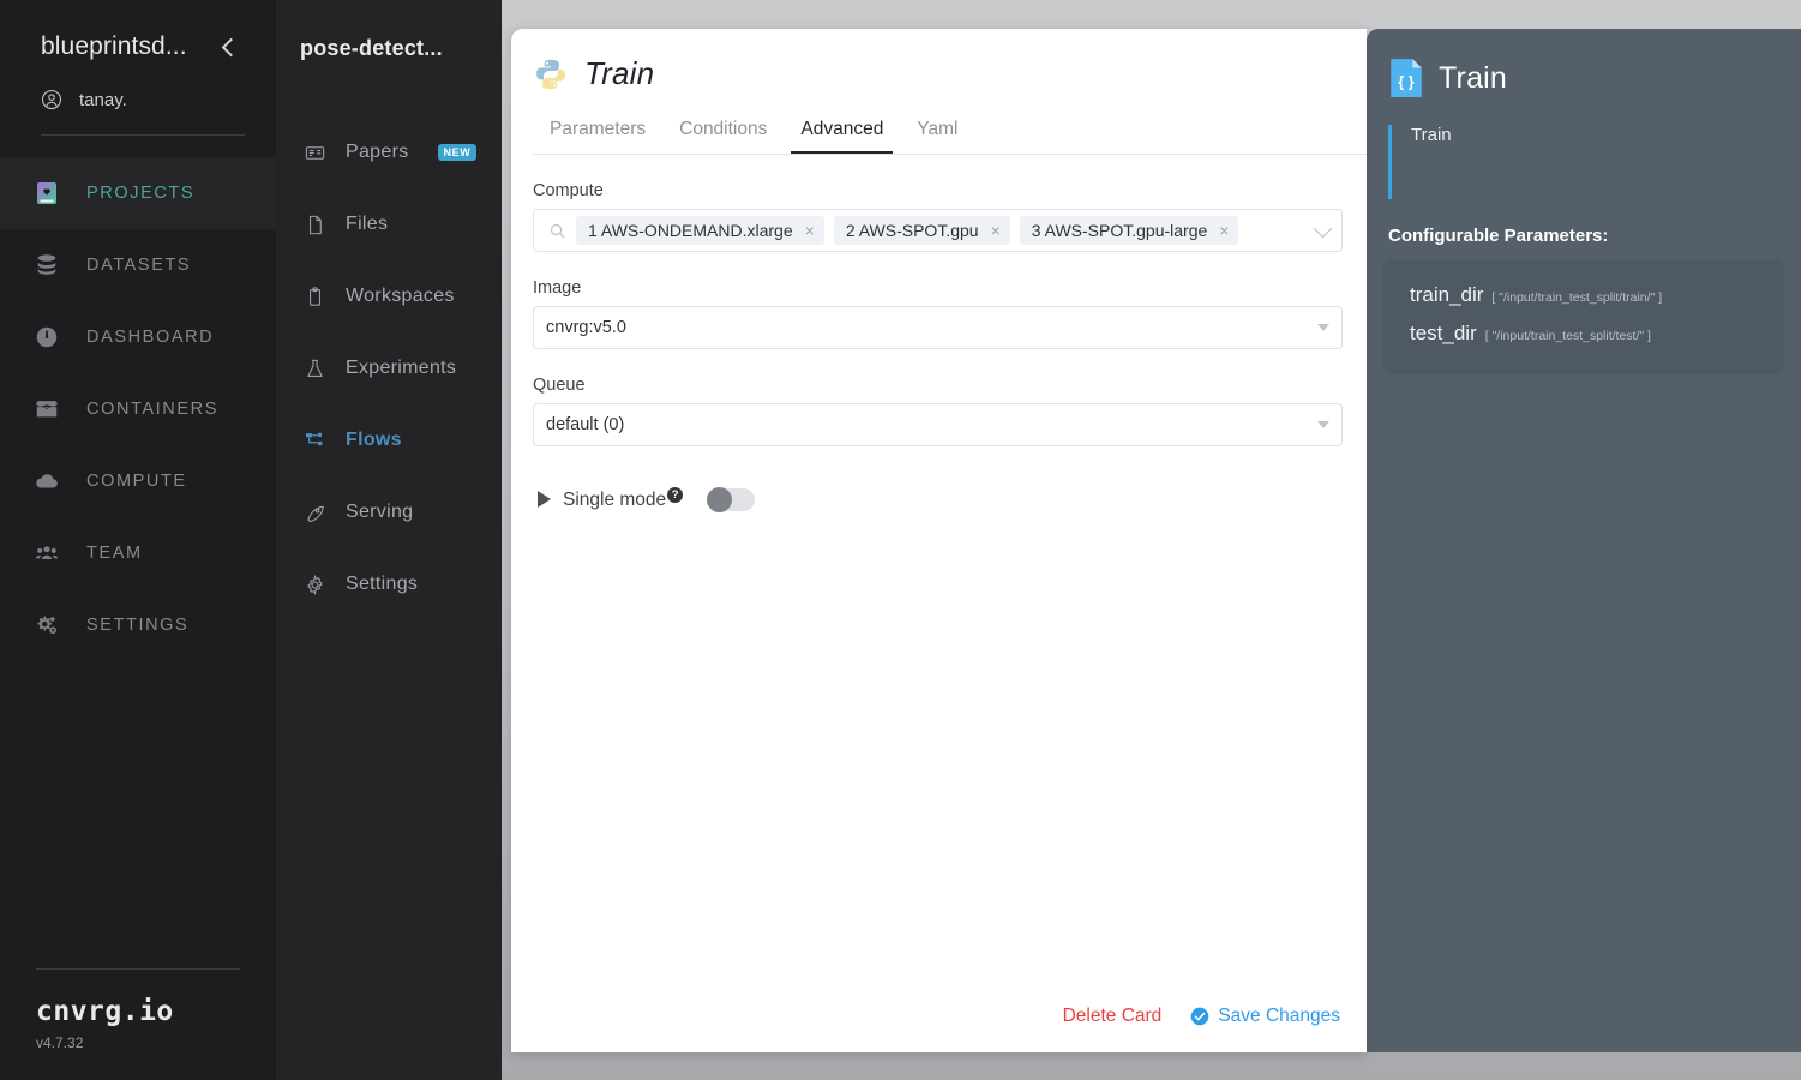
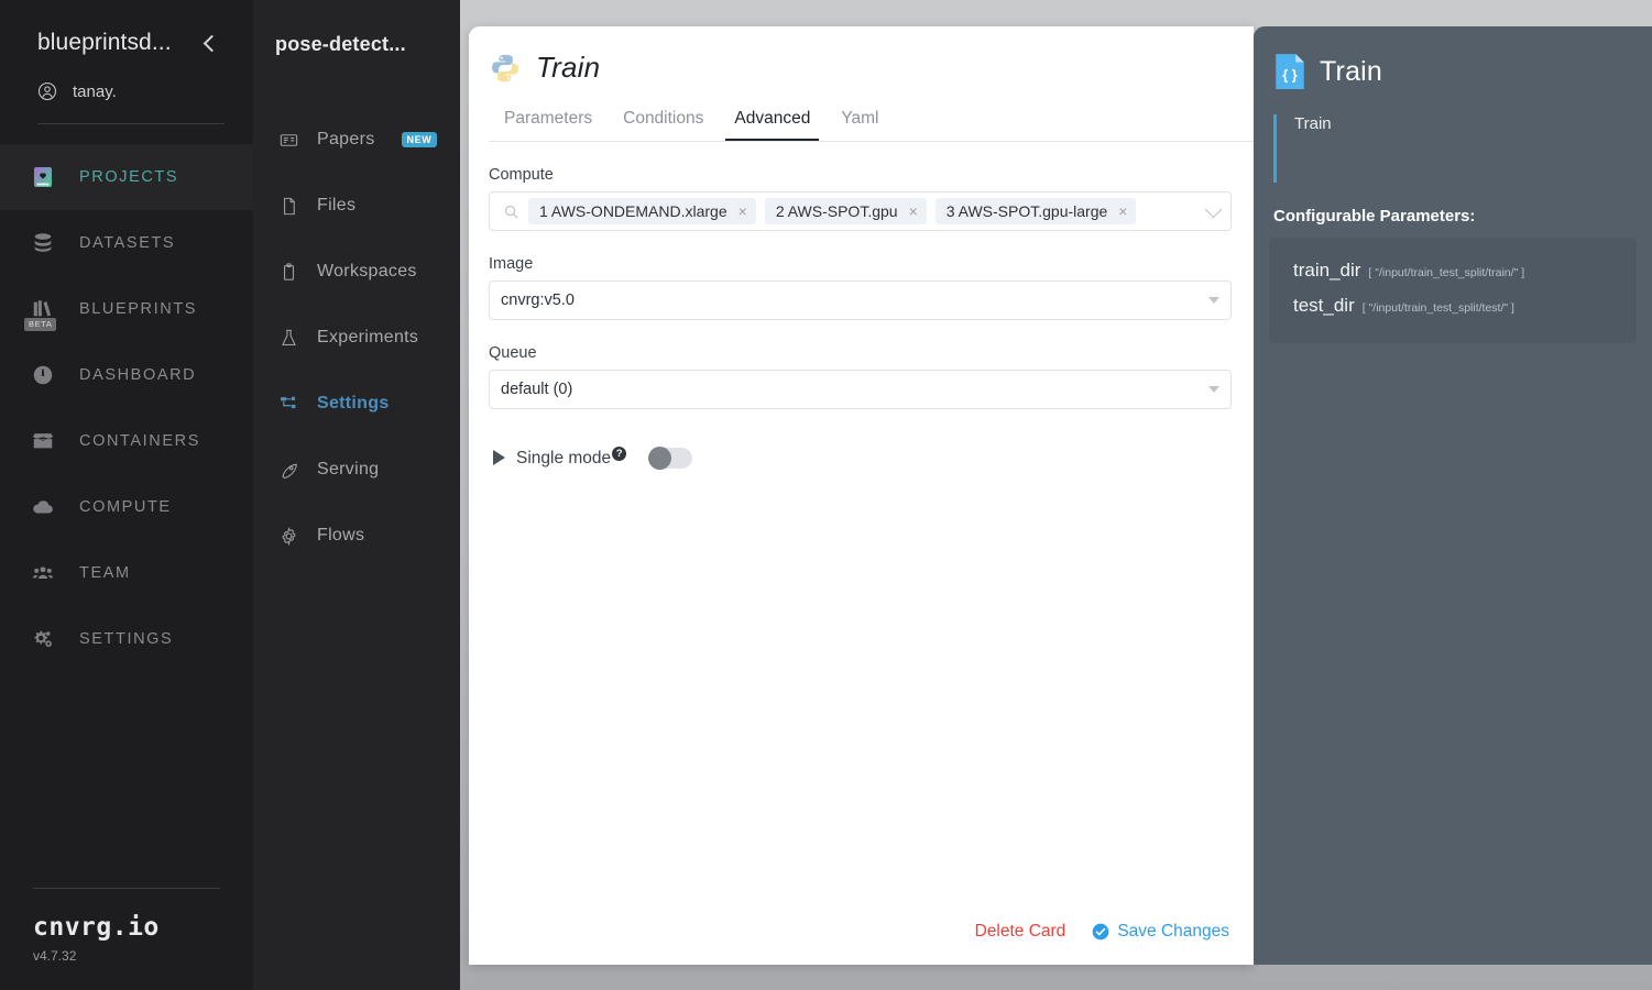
  blueprintsd...
  tanay.
  PROJECTS
  DATASETS
+ BETA
+ BLUEPRINTS
  DASHBOARD
  CONTAINERS
  COMPUTE
  TEAM
  SETTINGS
  cnvrg.io
  v4.7.32
  pose-detect...
  Papers
  NEW
  Files
  Workspaces
  Experiments
- Flows
+ Settings
  Serving
- Settings
+ Flows
  Train
  Parameters
  Conditions
  Advanced
  Yaml
  Compute
  1 AWS-ONDEMAND.xlarge
  ×
  2 AWS-SPOT.gpu
  ×
  3 AWS-SPOT.gpu-large
  ×
  Image
  cnvrg:v5.0
  Queue
  default (0)
  Single mode ?
  Delete Card
  Save Changes
  { }
  Train
  Train
  Configurable Parameters:
  train_dir
  [ "/input/train_test_split/train/" ]
  test_dir
  [ "/input/train_test_split/test/" ]
